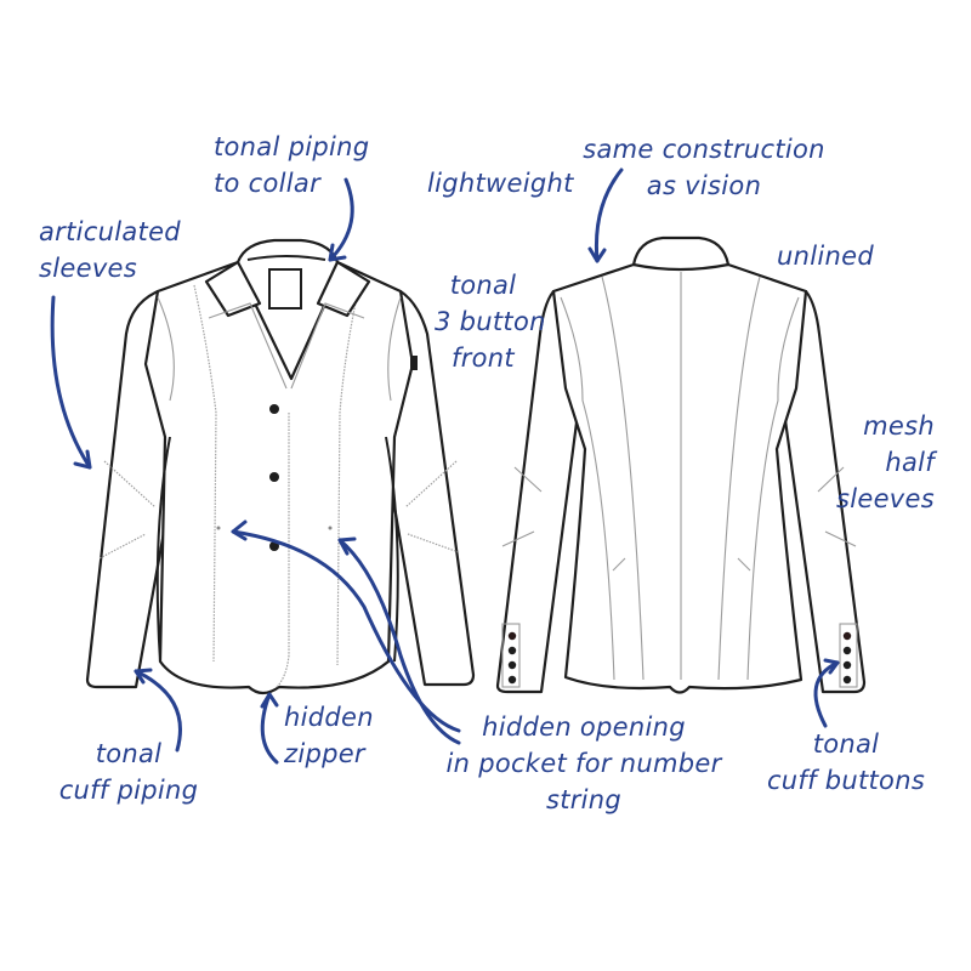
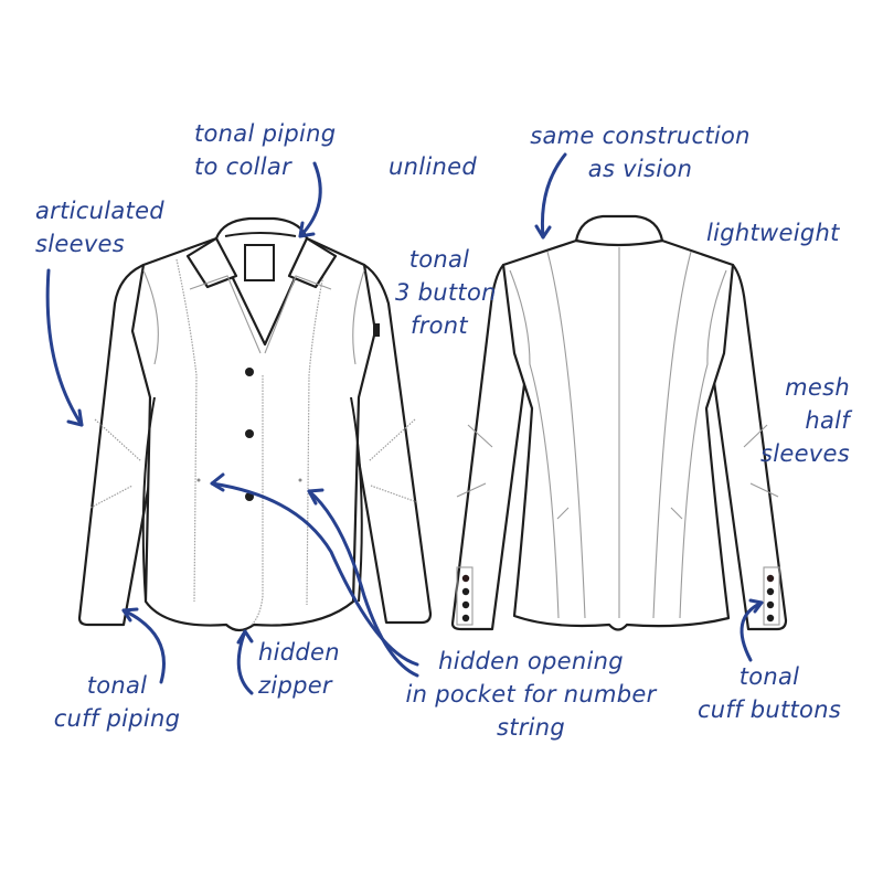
  tonal piping
  to collar
- lightweight
+ unlined
  same construction
  as vision
  articulated
  sleeves
- unlined
+ lightweight
  tonal
  3 button
  front
  mesh
  half
  sleeves
  tonal
  cuff piping
  hidden
  zipper
  hidden opening
  in pocket for number
  string
  tonal
  cuff buttons
